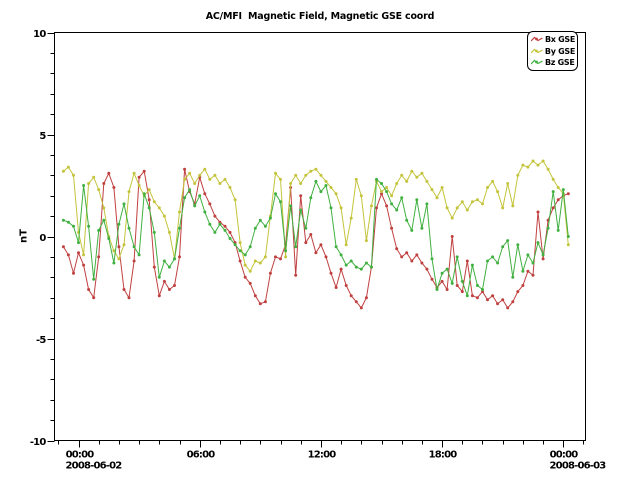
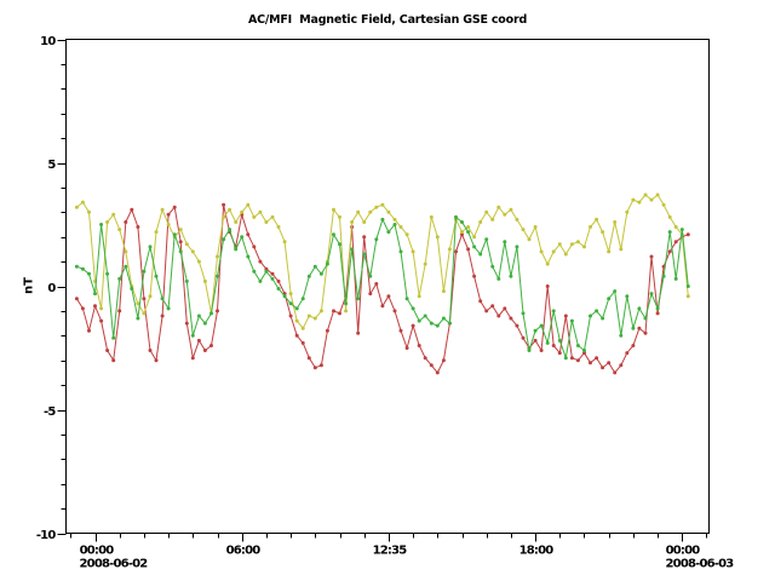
- AC/MFI Magnetic Field, Magnetic GSE coord
+ AC/MFI Magnetic Field, Cartesian GSE coord
  10
  5
  0
  -5
  -10
  00:00
  2008-06-02
  06:00
- 12:00
+ 12:35
  18:00
  00:00
  2008-06-03
- Bx GSE
- By GSE
- Bz GSE
